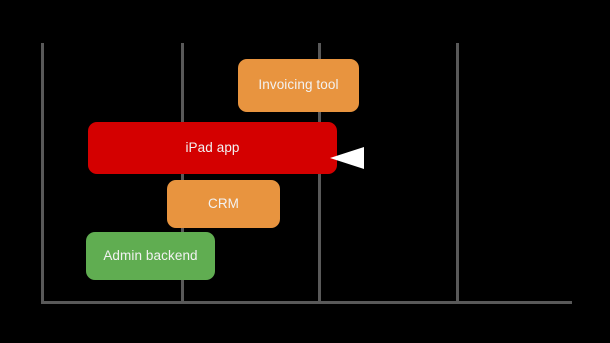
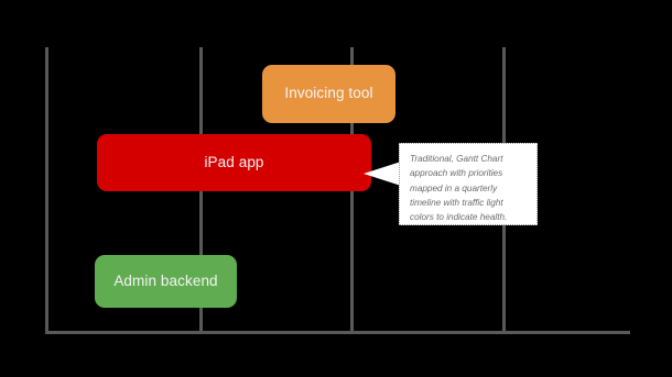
  Invoicing tool
  iPad app
- CRM
  Admin backend
+ Traditional, Gantt Chart
+ approach with priorities
+ mapped in a quarterly
+ timeline with traffic light
+ colors to indicate health.
